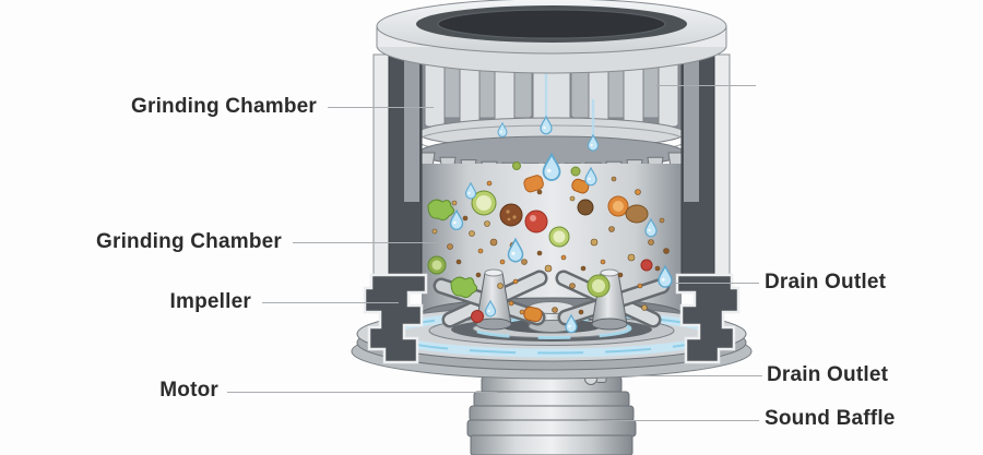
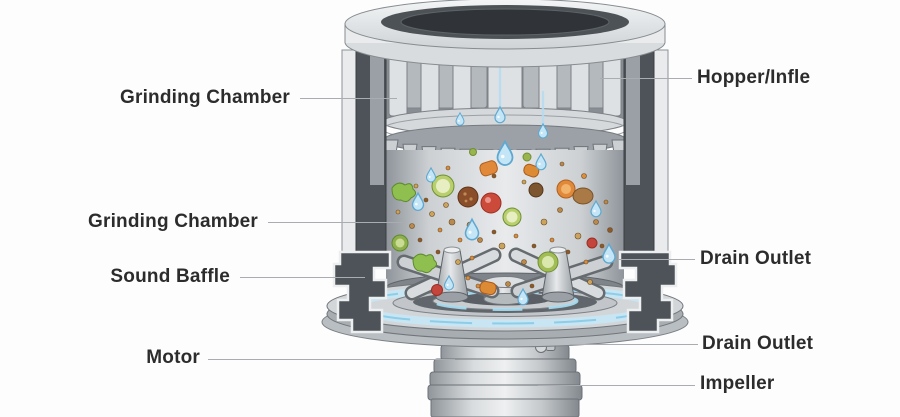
  Grinding Chamber
+ Hopper/Infle
  Grinding Chamber
- Impeller
+ Sound Baffle
  Drain Outlet
  Motor
  Drain Outlet
- Sound Baffle
+ Impeller
